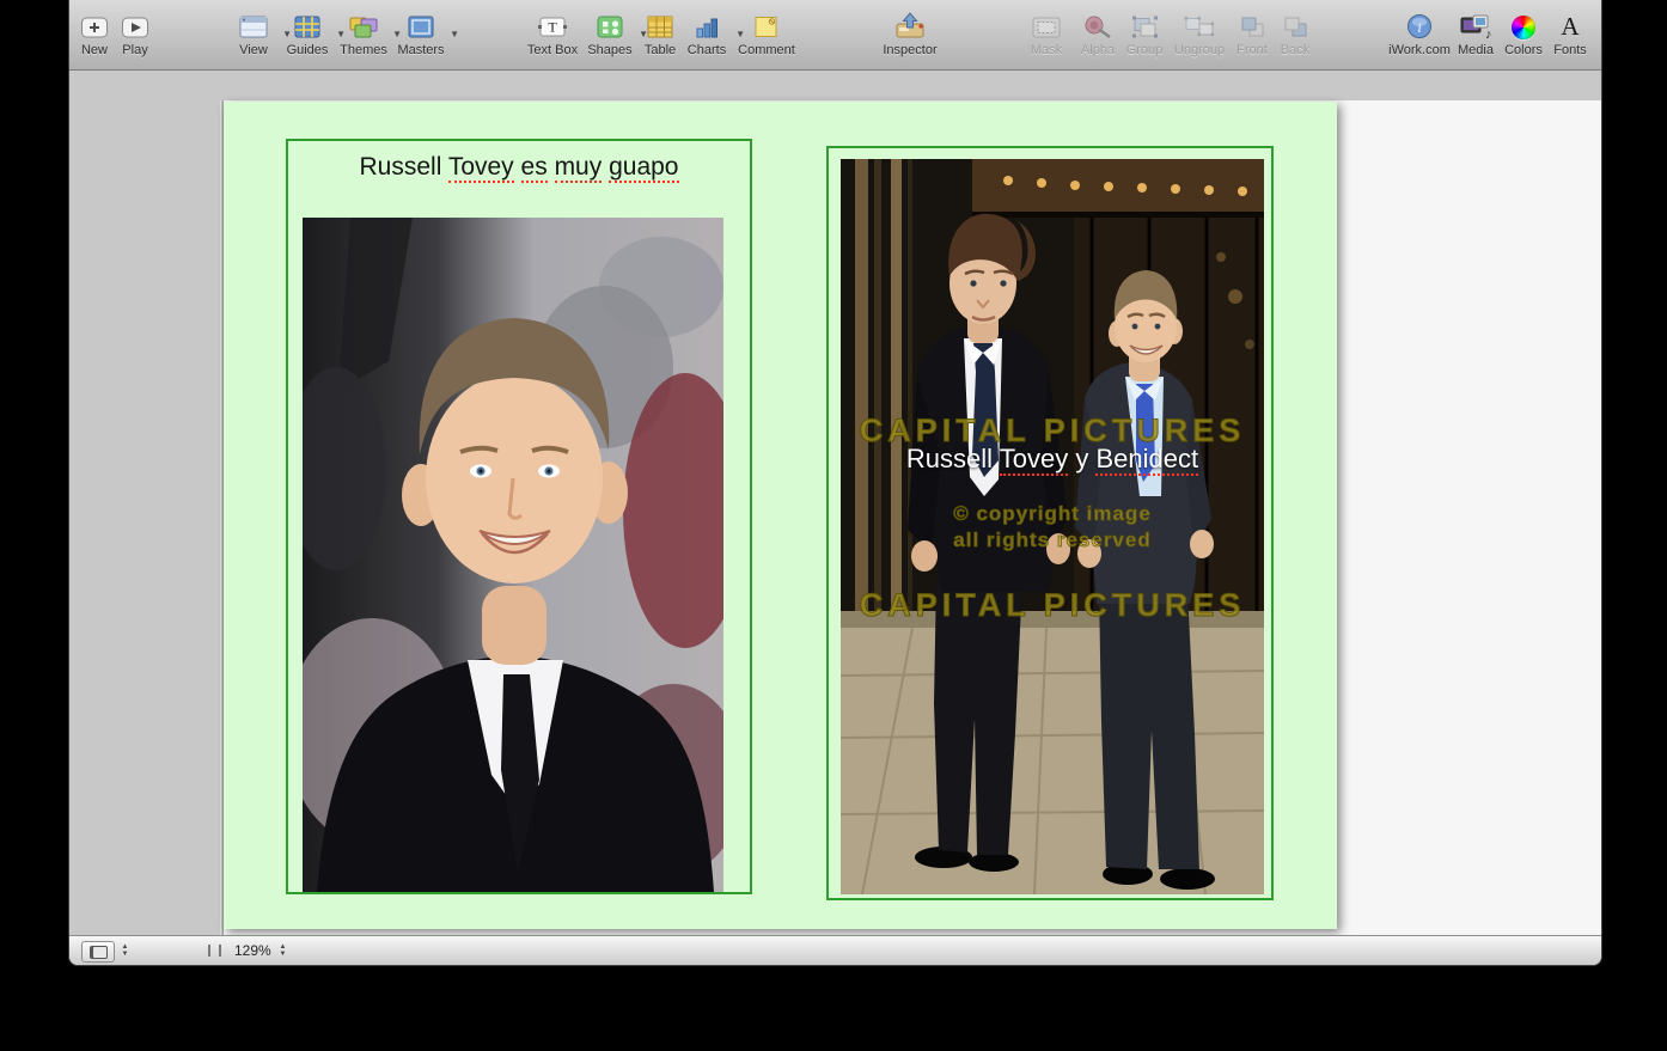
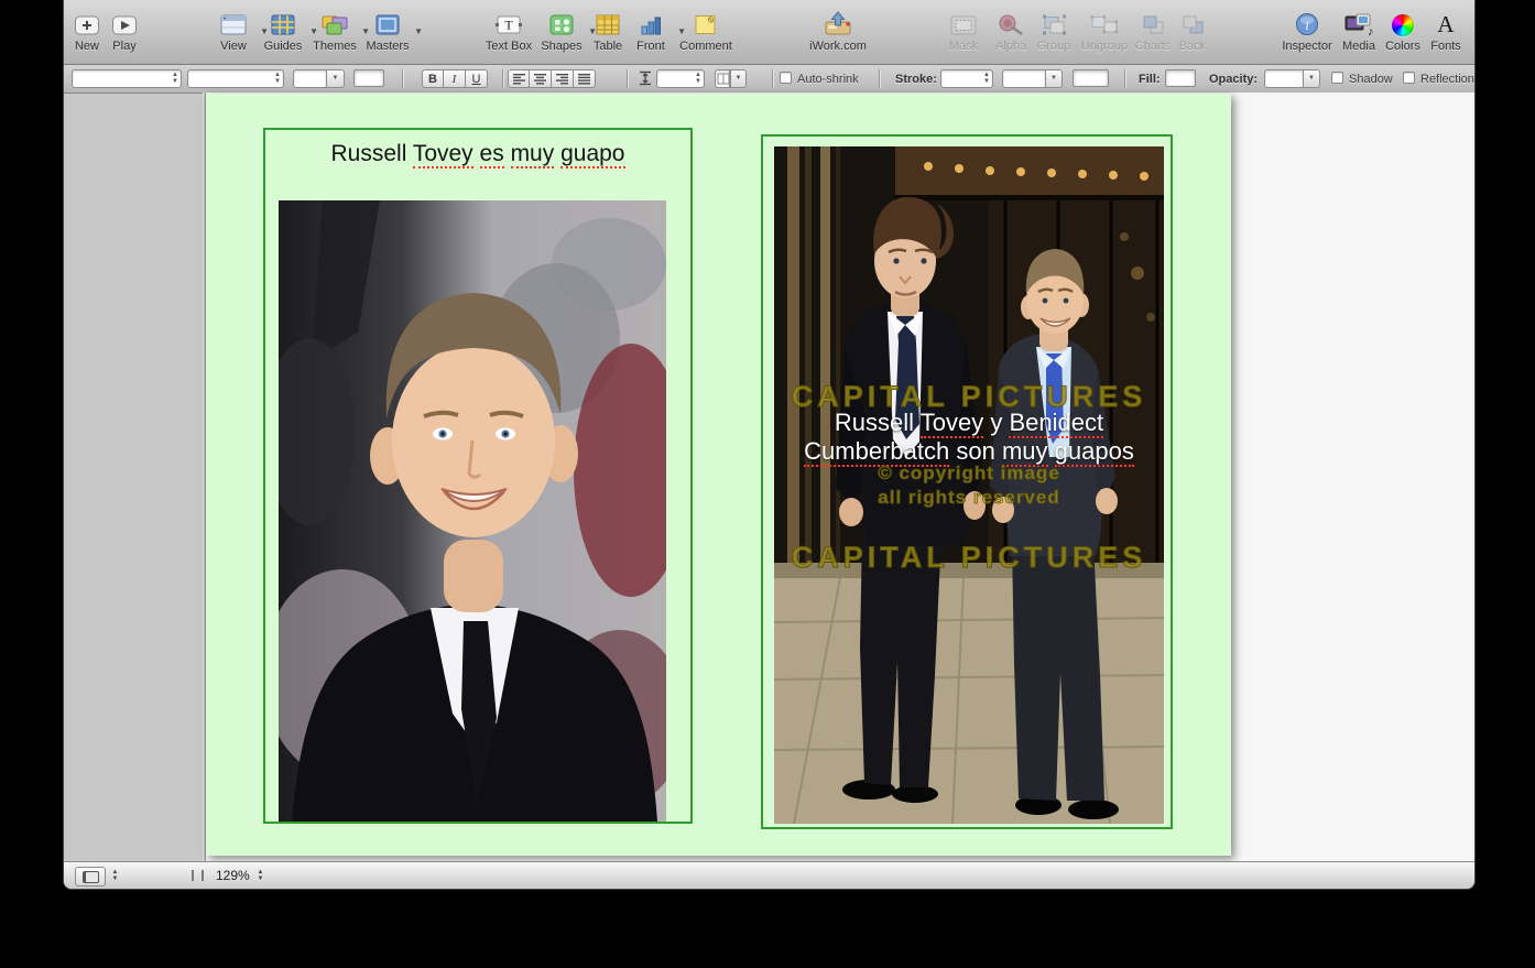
  New
  Play
  ▼
  View
  ▼
  Guides
  ▼
  Themes
  ▼
  Masters
  T
  Text Box
  ▼
  Shapes
  Table
  ▼
- Charts
+ Front
  Comment
- Inspector
+ iWork.com
  Mask
  Alpha
  Group
  Ungroup
- Front
+ Charts
  Back
  i
- iWork.com
+ Inspector
  ♪
  Media
  Colors
  A
  Fonts
+ B
+ I
+ U
+ Auto-shrink
+ Stroke:
+ Fill:
+ Opacity:
+ Shadow
+ Reflection
  Russell Tovey es muy guapo
  CAPITAL PICTURES
  Russell Tovey y Benidect
+ Cumberbatch son muy guapos
  © copyright image
  all rights reserved
  CAPITAL PICTURES
  129%
